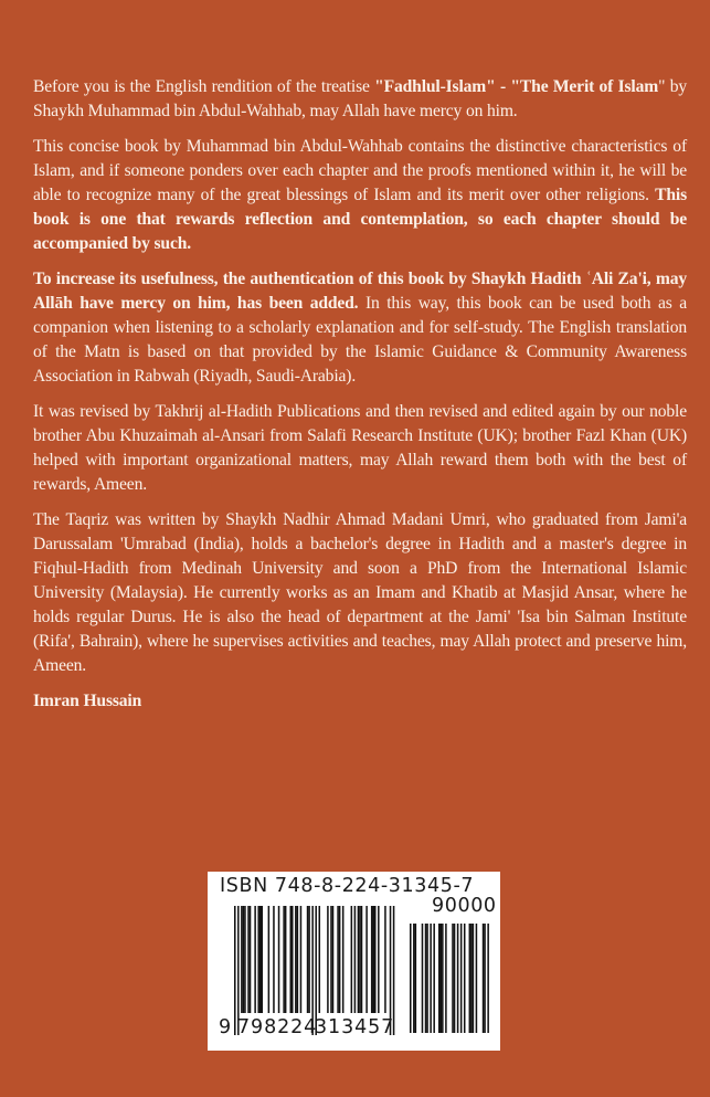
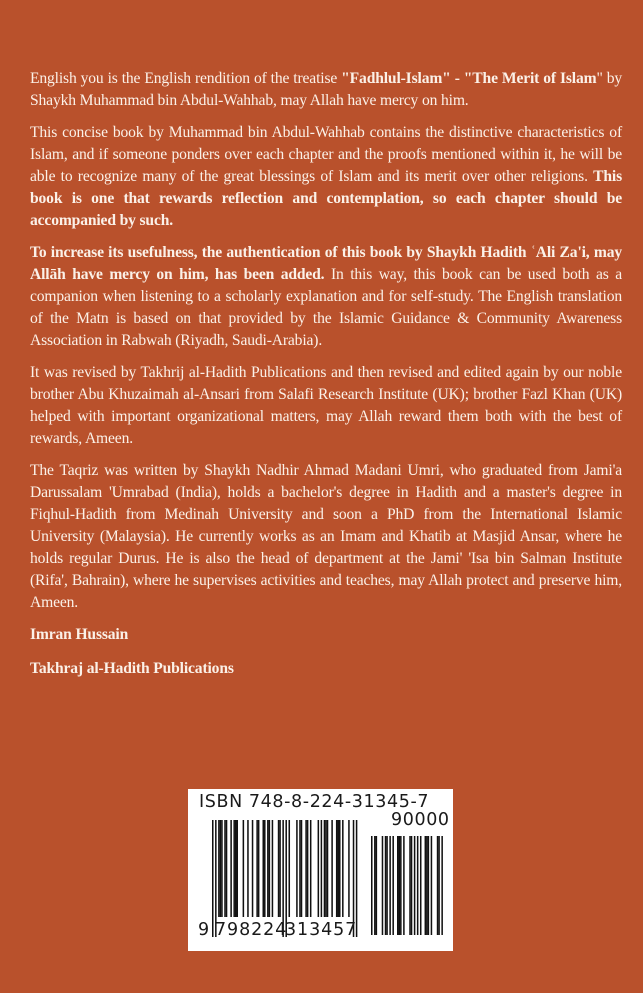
- Before you is the English rendition of the treatise "Fadhlul-Islam" - "The Merit of Islam" by Shaykh Muhammad bin Abdul-Wahhab, may Allah have mercy on him.
+ English you is the English rendition of the treatise "Fadhlul-Islam" - "The Merit of Islam" by Shaykh Muhammad bin Abdul-Wahhab, may Allah have mercy on him.
  This concise book by Muhammad bin Abdul-Wahhab contains the distinctive characteristics of Islam, and if someone ponders over each chapter and the proofs mentioned within it, he will be able to recognize many of the great blessings of Islam and its merit over other religions. This book is one that rewards reflection and contemplation, so each chapter should be accompanied by such.
  To increase its usefulness, the authentication of this book by Shaykh Hadith ʿAli Za'i, may Allāh have mercy on him, has been added. In this way, this book can be used both as a companion when listening to a scholarly explanation and for self-study. The English translation of the Matn is based on that provided by the Islamic Guidance & Community Awareness Association in Rabwah (Riyadh, Saudi-Arabia).
  It was revised by Takhrij al-Hadith Publications and then revised and edited again by our noble brother Abu Khuzaimah al-Ansari from Salafi Research Institute (UK); brother Fazl Khan (UK) helped with important organizational matters, may Allah reward them both with the best of rewards, Ameen.
  The Taqriz was written by Shaykh Nadhir Ahmad Madani Umri, who graduated from Jami'a Darussalam 'Umrabad (India), holds a bachelor's degree in Hadith and a master's degree in Fiqhul-Hadith from Medinah University and soon a PhD from the International Islamic University (Malaysia). He currently works as an Imam and Khatib at Masjid Ansar, where he holds regular Durus. He is also the head of department at the Jami' 'Isa bin Salman Institute (Rifa', Bahrain), where he supervises activities and teaches, may Allah protect and preserve him, Ameen.
  Imran Hussain
+ Takhraj al-Hadith Publications
  ISBN 748-8-224-31345-7
  90000
  9
  798224
  313457
